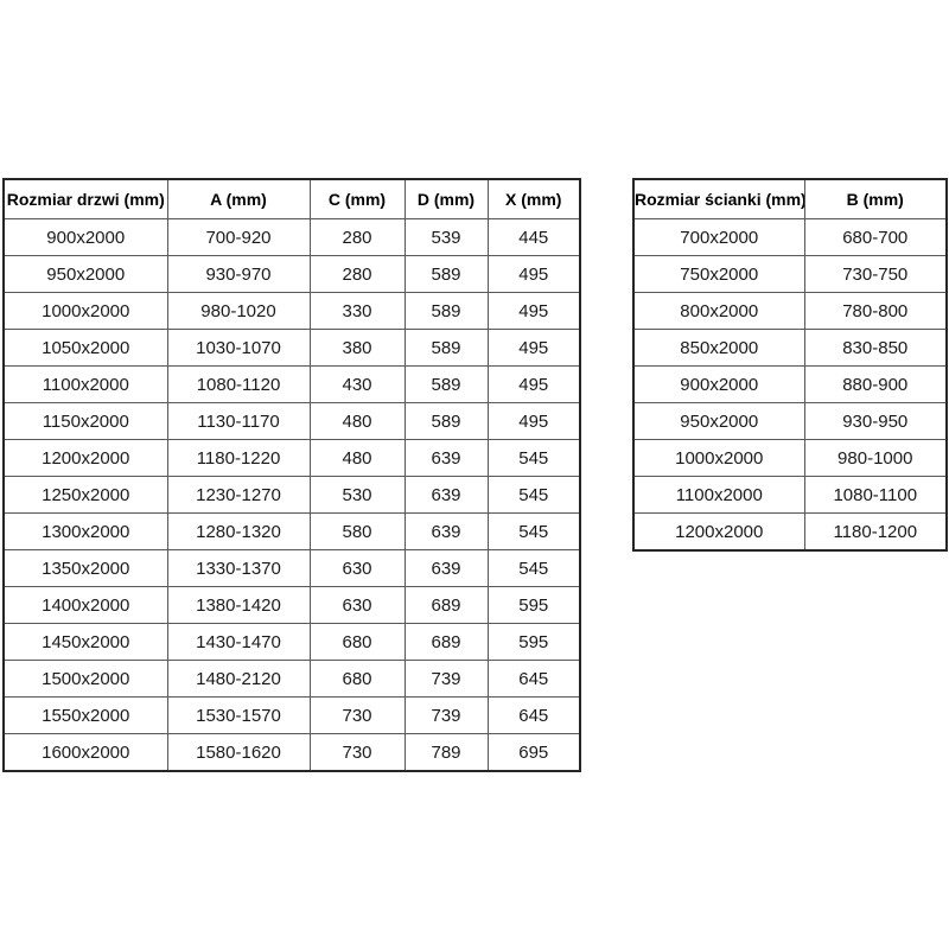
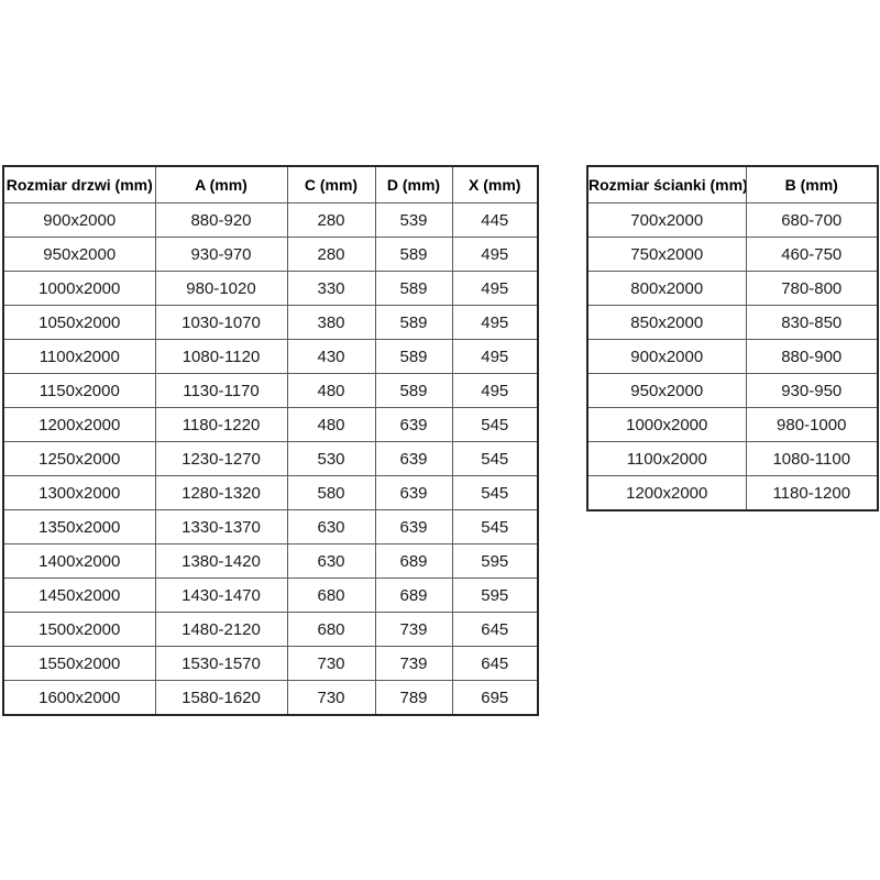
  Rozmiar drzwi (mm)	A (mm)	C (mm)	D (mm)	X (mm)
- 900x2000	700-920	280	539	445
+ 900x2000	880-920	280	539	445
  950x2000	930-970	280	589	495
  1000x2000	980-1020	330	589	495
  1050x2000	1030-1070	380	589	495
  1100x2000	1080-1120	430	589	495
  1150x2000	1130-1170	480	589	495
  1200x2000	1180-1220	480	639	545
  1250x2000	1230-1270	530	639	545
  1300x2000	1280-1320	580	639	545
  1350x2000	1330-1370	630	639	545
  1400x2000	1380-1420	630	689	595
  1450x2000	1430-1470	680	689	595
  1500x2000	1480-2120	680	739	645
  1550x2000	1530-1570	730	739	645
  1600x2000	1580-1620	730	789	695
  Rozmiar ścianki (mm)	B (mm)
  700x2000	680-700
- 750x2000	730-750
+ 750x2000	460-750
  800x2000	780-800
  850x2000	830-850
  900x2000	880-900
  950x2000	930-950
  1000x2000	980-1000
  1100x2000	1080-1100
  1200x2000	1180-1200
